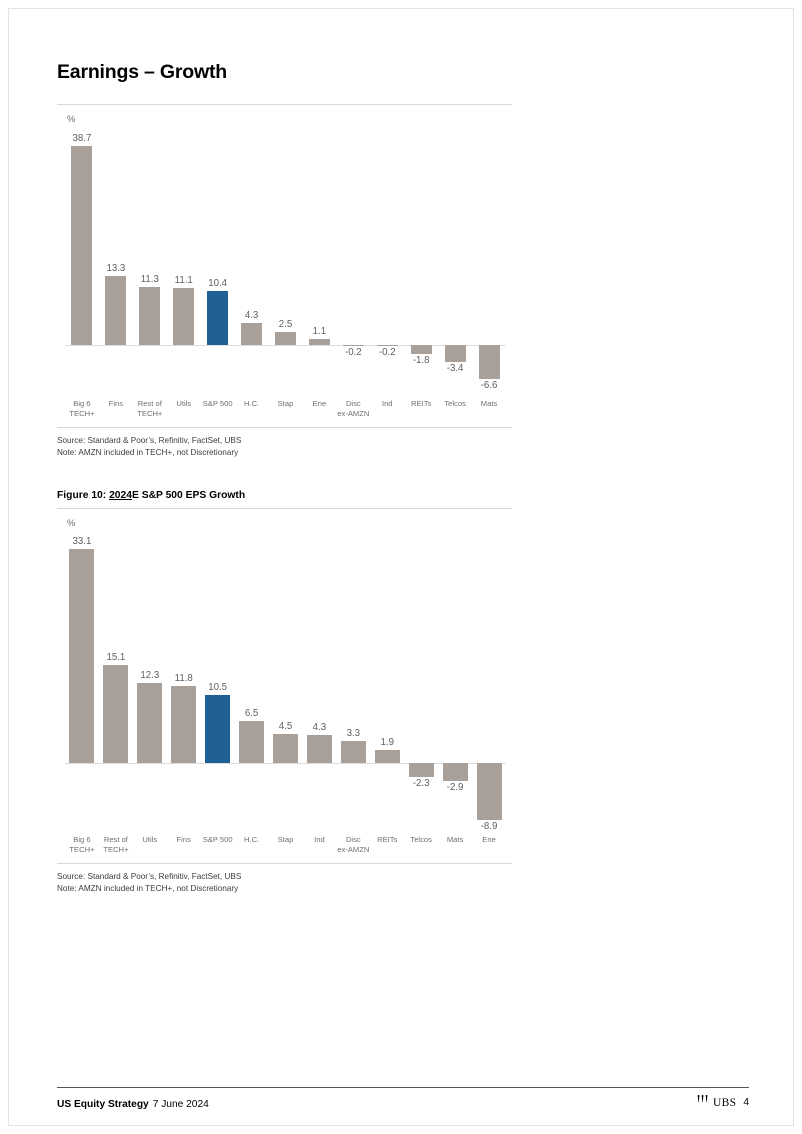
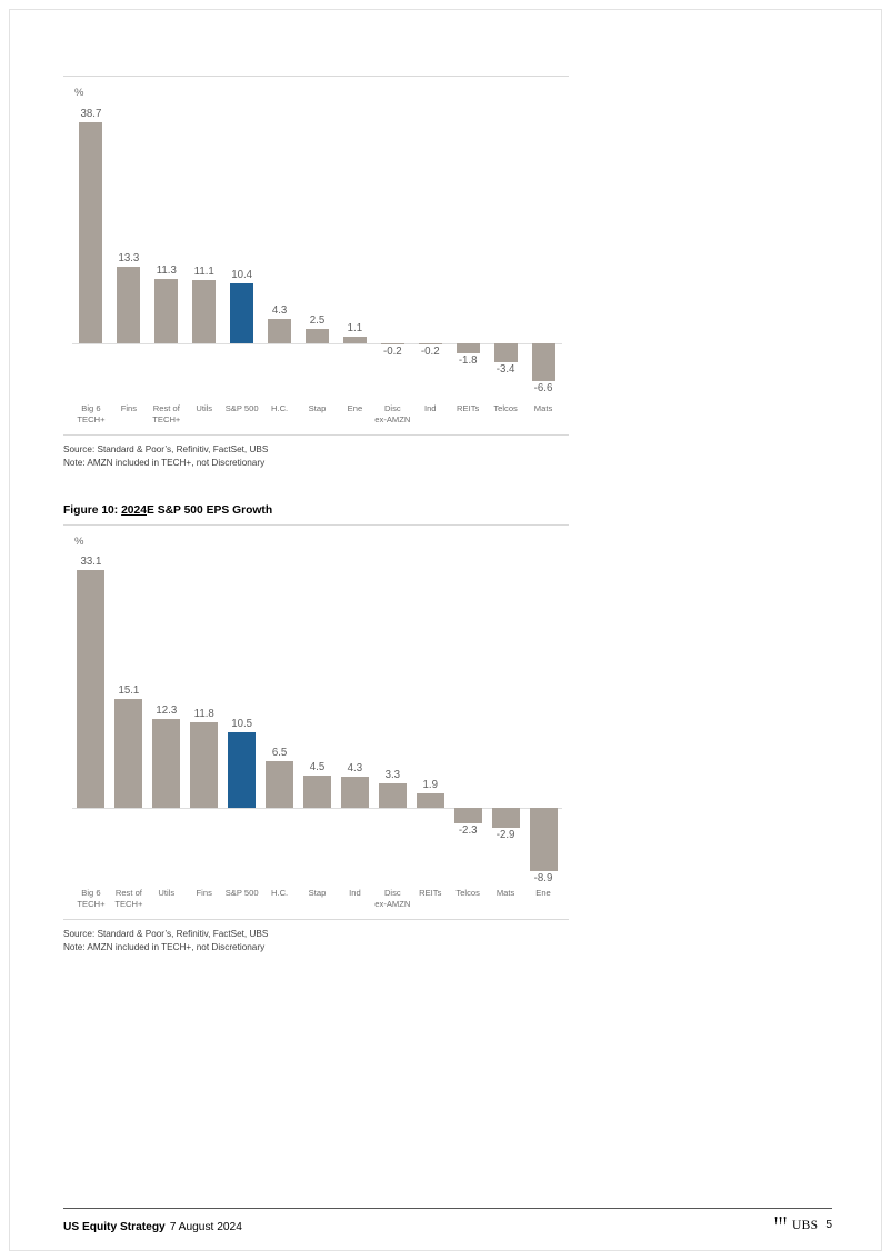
- Earnings – Growth
  %
  38.7
  13.3
  11.3
  11.1
  10.4
  4.3
  2.5
  1.1
  -0.2
  -0.2
  -1.8
  -3.4
  -6.6
  Big 6
  TECH+
  Fins
  Rest of
  TECH+
  Utils
  S&P 500
  H.C.
  Stap
  Ene
  Disc
  ex-AMZN
  Ind
  REITs
  Telcos
  Mats
  Source: Standard & Poor’s, Refinitiv, FactSet, UBS
  Note: AMZN included in TECH+, not Discretionary
  Figure 10: 2024E S&P 500 EPS Growth
  %
  33.1
  15.1
  12.3
  11.8
  10.5
  6.5
  4.5
  4.3
  3.3
  1.9
  -2.3
  -2.9
  -8.9
  Big 6
  TECH+
  Rest of
  TECH+
  Utils
  Fins
  S&P 500
  H.C.
  Stap
  Ind
  Disc
  ex-AMZN
  REITs
  Telcos
  Mats
  Ene
  Source: Standard & Poor’s, Refinitiv, FactSet, UBS
  Note: AMZN included in TECH+, not Discretionary
- US Equity Strategy 7 June 2024
+ US Equity Strategy 7 August 2024
  UBS
- 4
+ 5
